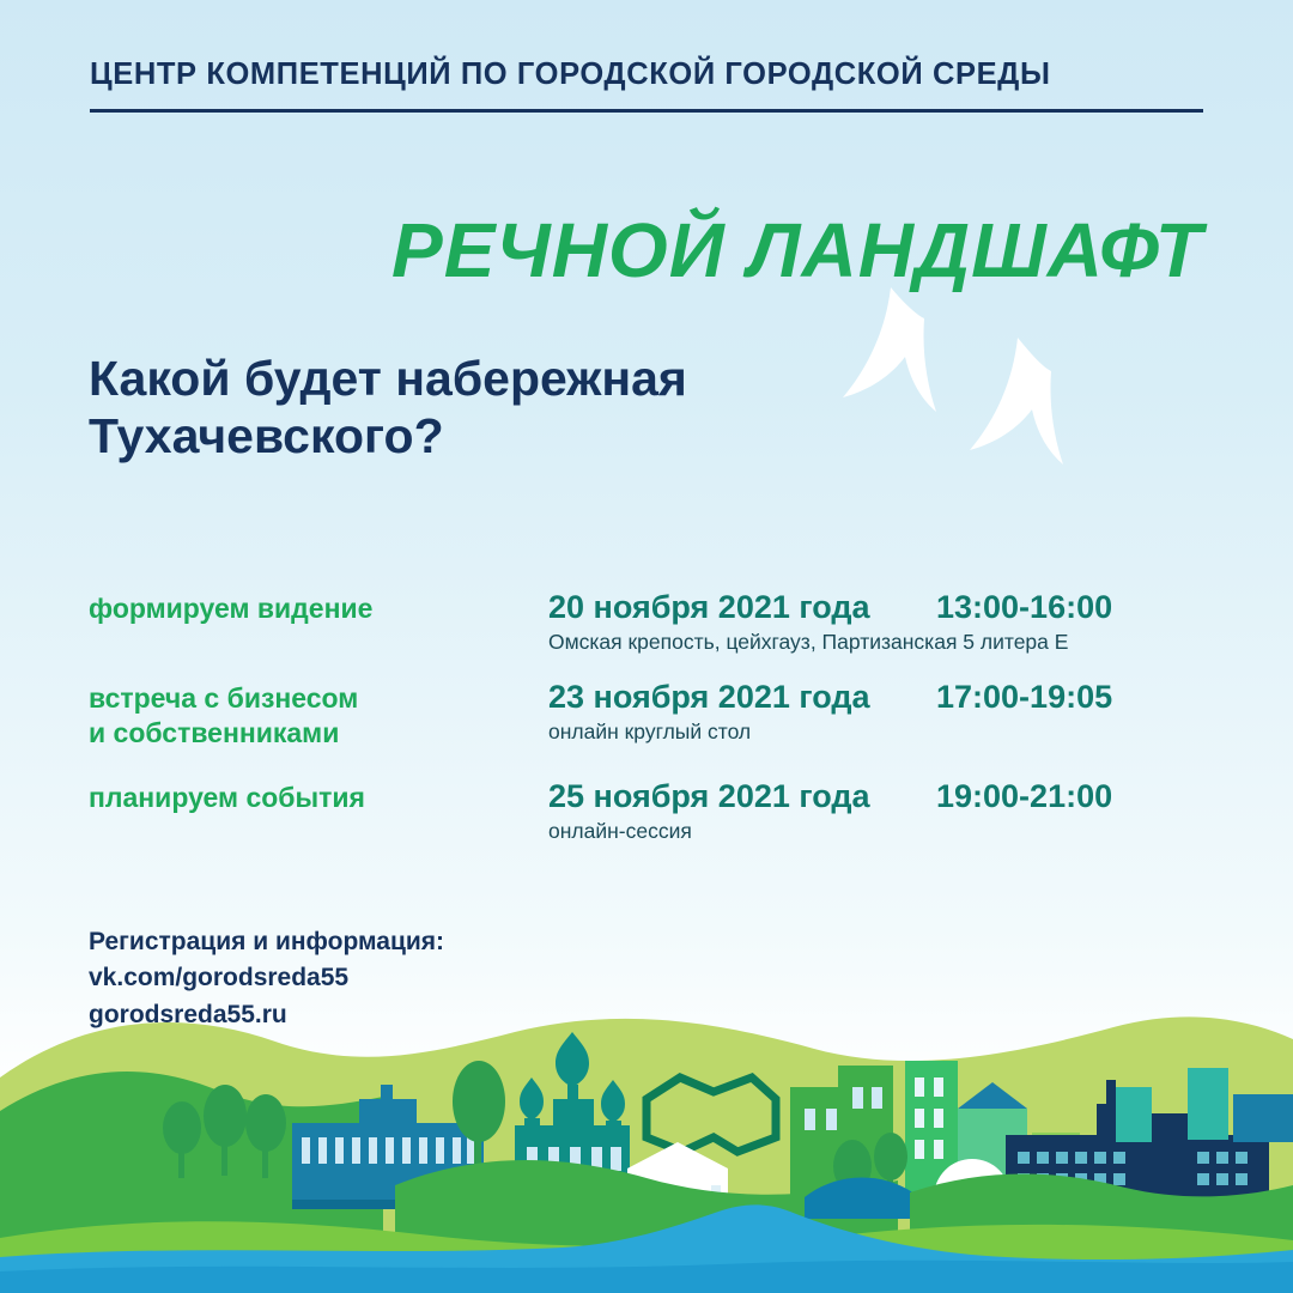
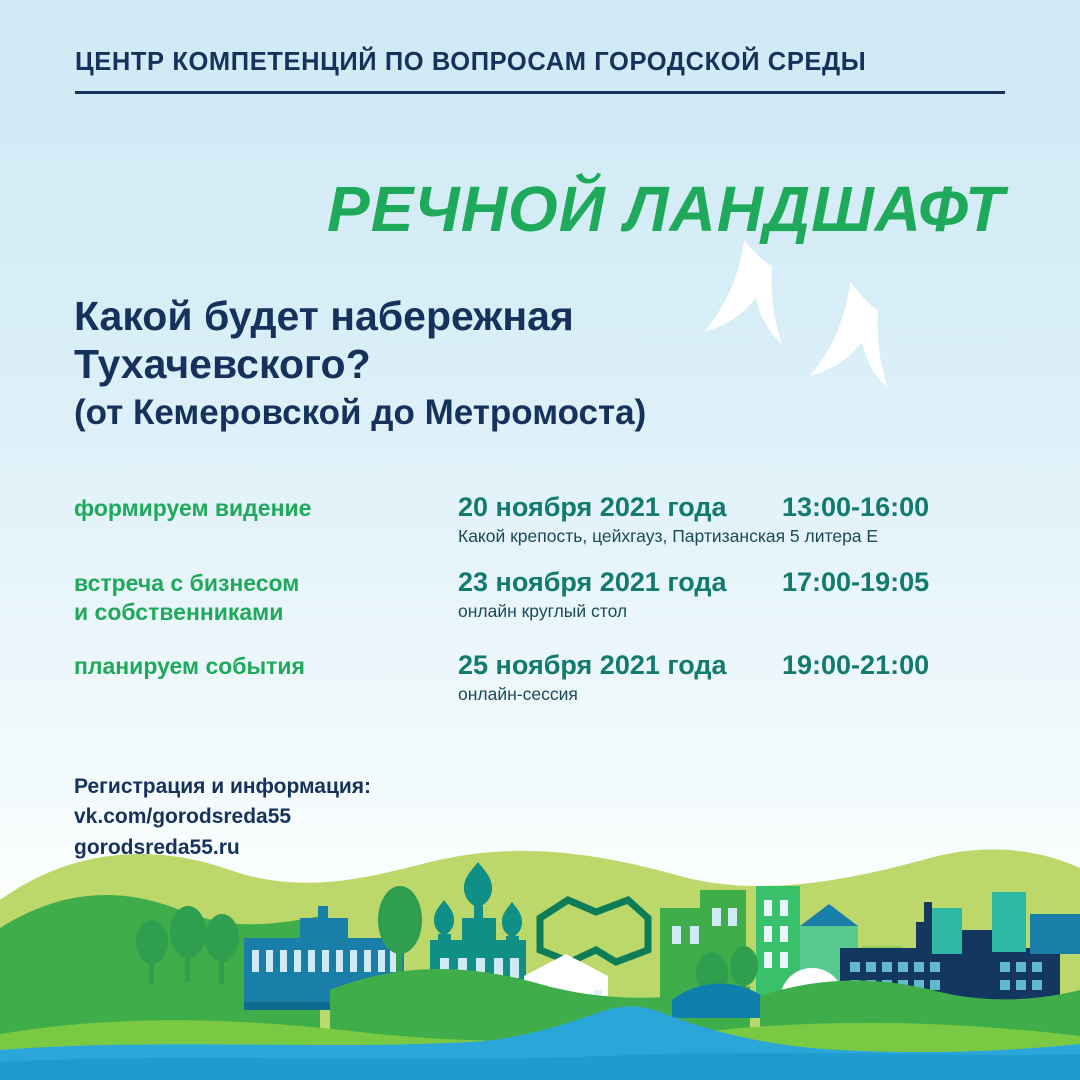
- ЦЕНТР КОМПЕТЕНЦИЙ ПО ГОРОДСКОЙ ГОРОДСКОЙ СРЕДЫ
+ ЦЕНТР КОМПЕТЕНЦИЙ ПО ВОПРОСАМ ГОРОДСКОЙ СРЕДЫ
  РЕЧНОЙ ЛАНДШАФТ
  Какой будет набережная
  Тухачевского?
+ (от Кемеровской до Метромоста)
  формируем видение
  20 ноября 2021 года
  13:00-16:00
- Омская крепость, цейхгауз, Партизанская 5 литера Е
+ Какой крепость, цейхгауз, Партизанская 5 литера Е
  встреча с бизнесом
  и собственниками
  23 ноября 2021 года
  17:00-19:05
  онлайн круглый стол
  планируем события
  25 ноября 2021 года
  19:00-21:00
  онлайн-сессия
  Регистрация и информация:
  vk.com/gorodsreda55
  gorodsreda55.ru
